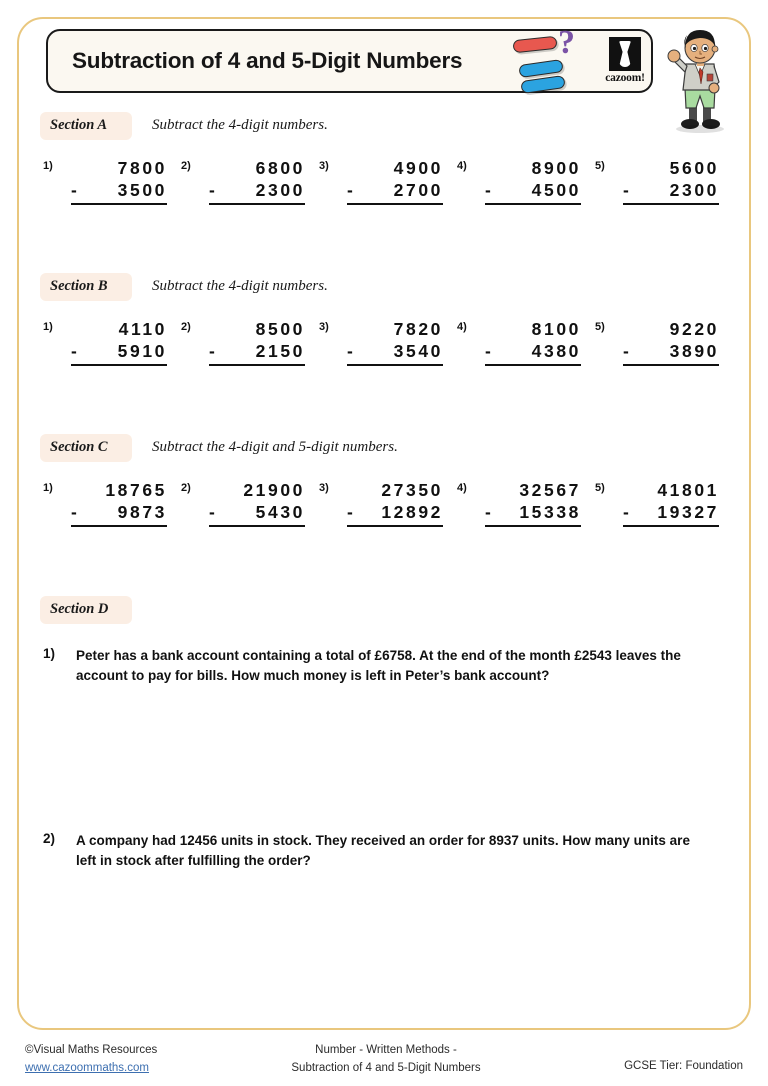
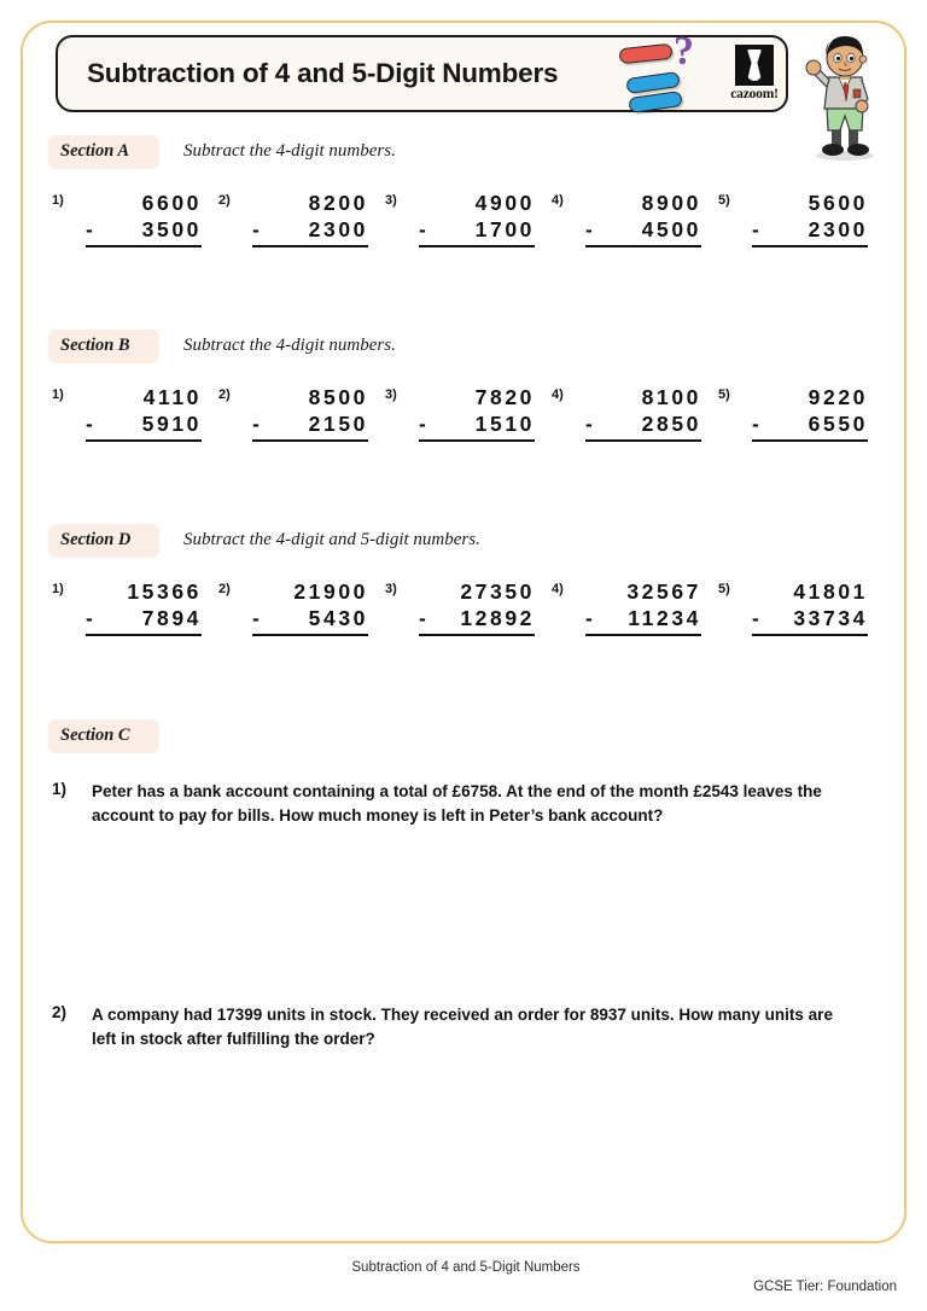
  Subtraction of 4 and 5-Digit Numbers
  ?
  cazoom!
  Section A
  Subtract the 4-digit numbers.
  1)
- 7800
+ 6600
  -
  3500
  2)
- 6800
+ 8200
  -
  2300
  3)
  4900
  -
- 2700
+ 1700
  4)
  8900
  -
  4500
  5)
  5600
  -
  2300
  Section B
  Subtract the 4-digit numbers.
  1)
  4110
  -
  5910
  2)
  8500
  -
  2150
  3)
  7820
  -
- 3540
+ 1510
  4)
  8100
  -
- 4380
+ 2850
  5)
  9220
  -
- 3890
+ 6550
- Section C
+ Section D
  Subtract the 4-digit and 5-digit numbers.
  1)
- 18765
+ 15366
  -
- 9873
+ 7894
  2)
  21900
  -
  5430
  3)
  27350
  -
  12892
  4)
  32567
  -
- 15338
+ 11234
  5)
  41801
  -
- 19327
+ 33734
- Section D
+ Section C
  1)
  Peter has a bank account containing a total of £6758. At the end of the month £2543 leaves the account to pay for bills. How much money is left in Peter’s bank account?
  2)
- A company had 12456 units in stock. They received an order for 8937 units. How many units are left in stock after fulfilling the order?
+ A company had 17399 units in stock. They received an order for 8937 units. How many units are left in stock after fulfilling the order?
- ©Visual Maths Resources
- www.cazoommaths.com
- Number - Written Methods -
  Subtraction of 4 and 5-Digit Numbers
  GCSE Tier: Foundation
